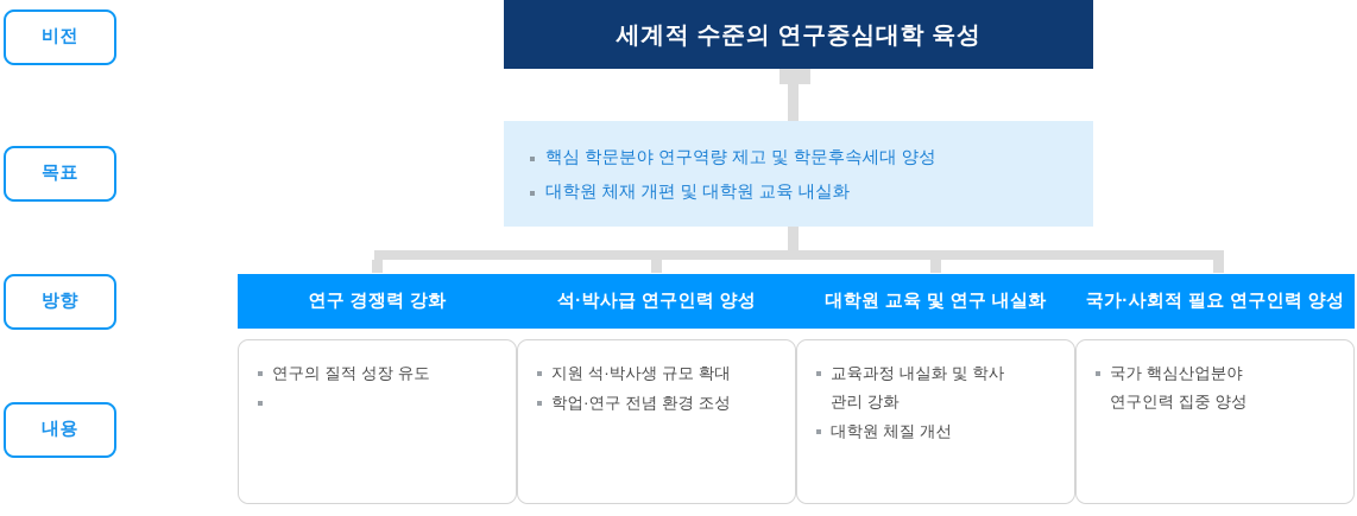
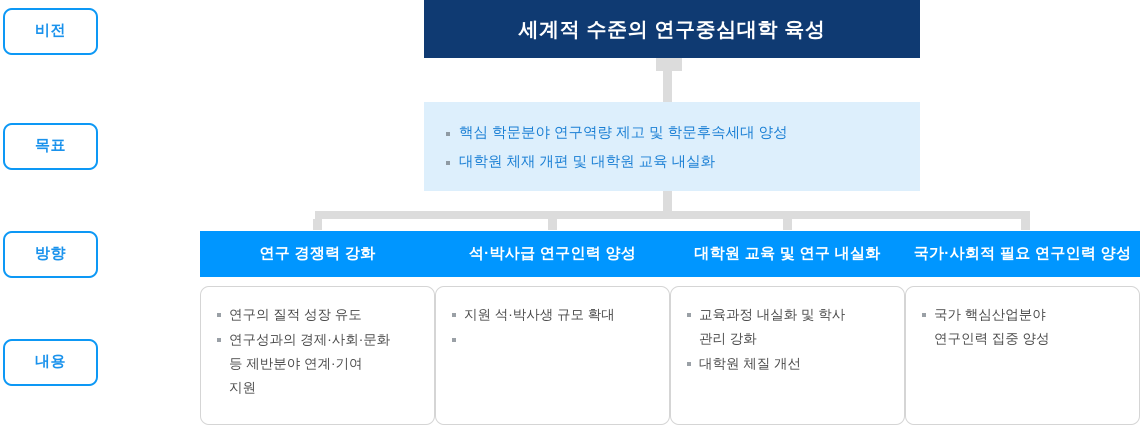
  비전
  목표
  방향
  내용
  세계적 수준의 연구중심대학 육성
  핵심 학문분야 연구역량 제고 및 학문후속세대 양성
  대학원 체재 개편 및 대학원 교육 내실화
  연구 경쟁력 강화
  연구의 질적 성장 유도
+ 연구성과의 경제·사회·문화
+ 등 제반분야 연계·기여
+ 지원
  석·박사급 연구인력 양성
  지원 석·박사생 규모 확대
- 학업·연구 전념 환경 조성
  대학원 교육 및 연구 내실화
  교육과정 내실화 및 학사
  관리 강화
  대학원 체질 개선
  국가·사회적 필요 연구인력 양성
  국가 핵심산업분야
  연구인력 집중 양성
